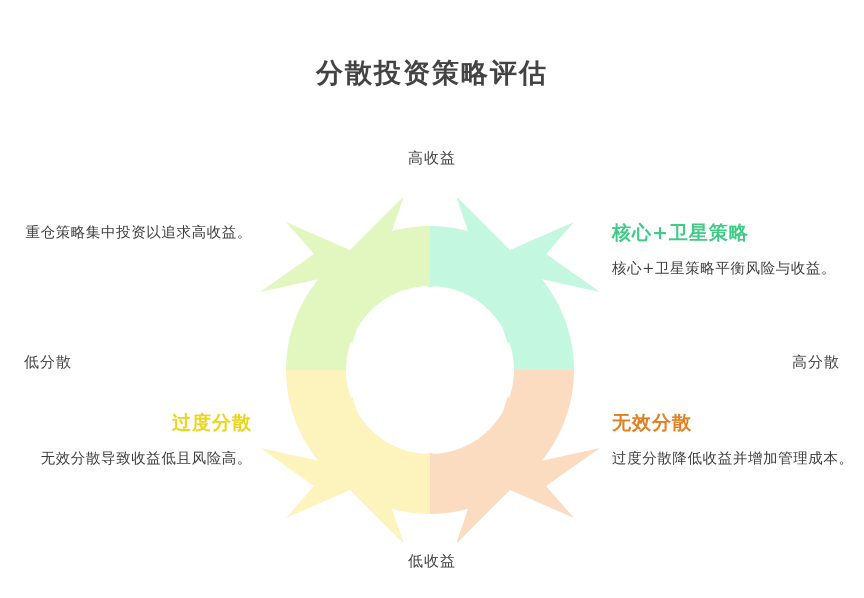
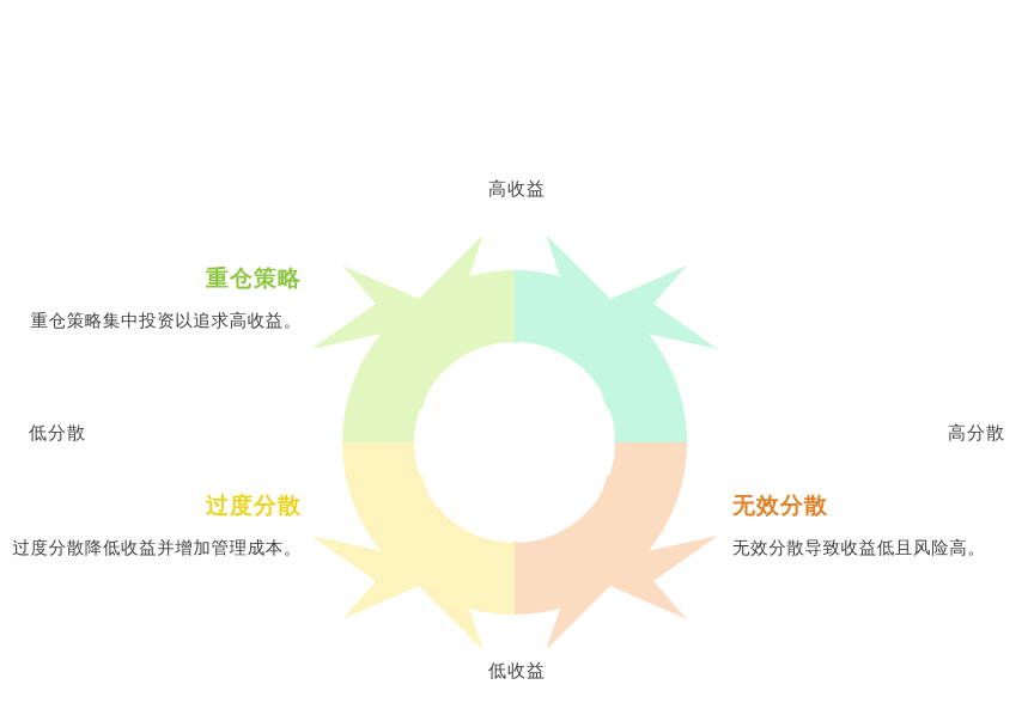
- 分散投资策略评估
  高收益
  低收益
  低分散
  高分散
+ 重仓策略
  重仓策略集中投资以追求高收益。
- 核心+卫星策略
- 核心+卫星策略平衡风险与收益。
  过度分散
- 无效分散导致收益低且风险高。
+ 过度分散降低收益并增加管理成本。
  无效分散
- 过度分散降低收益并增加管理成本。
+ 无效分散导致收益低且风险高。
